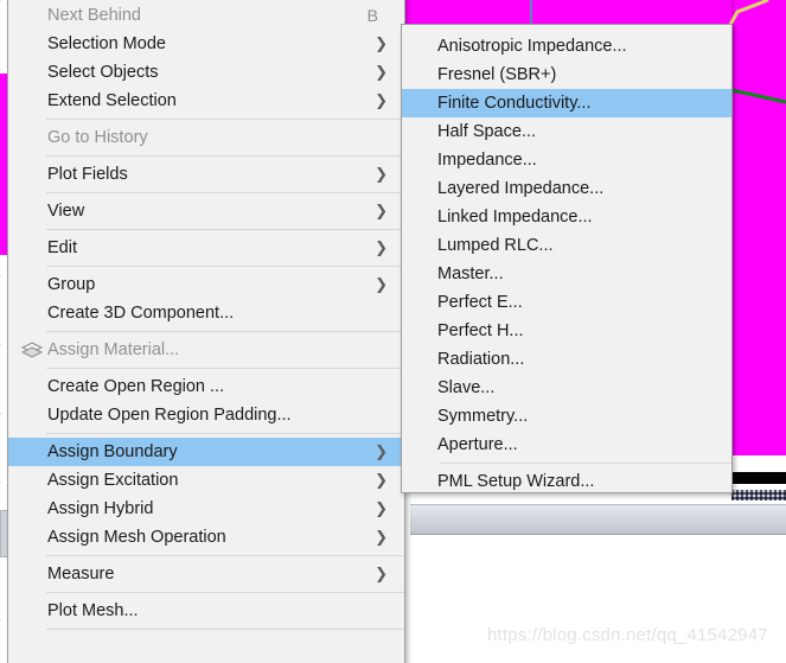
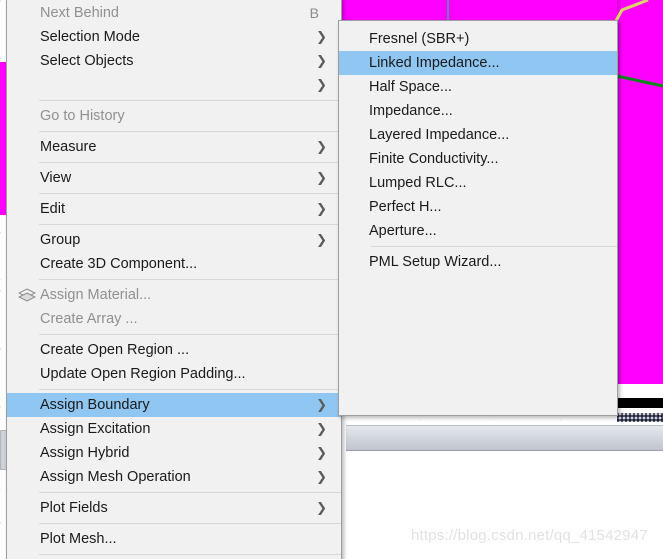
  https://blog.csdn.net/qq_41542947
  Next Behind
  B
  Selection Mode
  ❯
  Select Objects
  ❯
- Extend Selection
  ❯
  Go to History
- Plot Fields
+ Measure
  ❯
  View
  ❯
  Edit
  ❯
  Group
  ❯
  Create 3D Component...
  Assign Material...
+ Create Array ...
  Create Open Region ...
  Update Open Region Padding...
  Assign Boundary
  ❯
  Assign Excitation
  ❯
  Assign Hybrid
  ❯
  Assign Mesh Operation
  ❯
- Measure
+ Plot Fields
  ❯
  Plot Mesh...
- Anisotropic Impedance...
  Fresnel (SBR+)
- Finite Conductivity...
+ Linked Impedance...
  Half Space...
  Impedance...
  Layered Impedance...
- Linked Impedance...
+ Finite Conductivity...
  Lumped RLC...
- Master...
- Perfect E...
  Perfect H...
- Radiation...
- Slave...
- Symmetry...
  Aperture...
  PML Setup Wizard...
